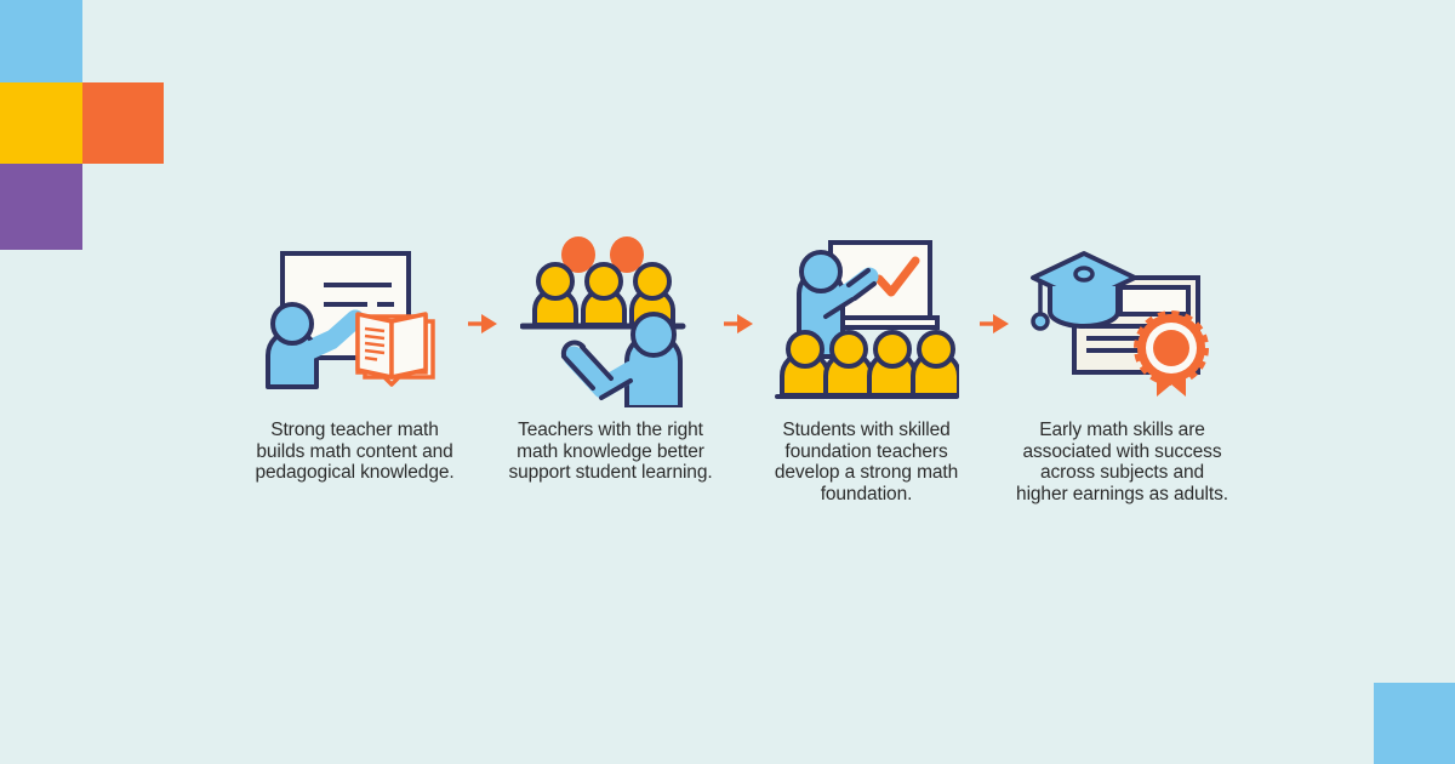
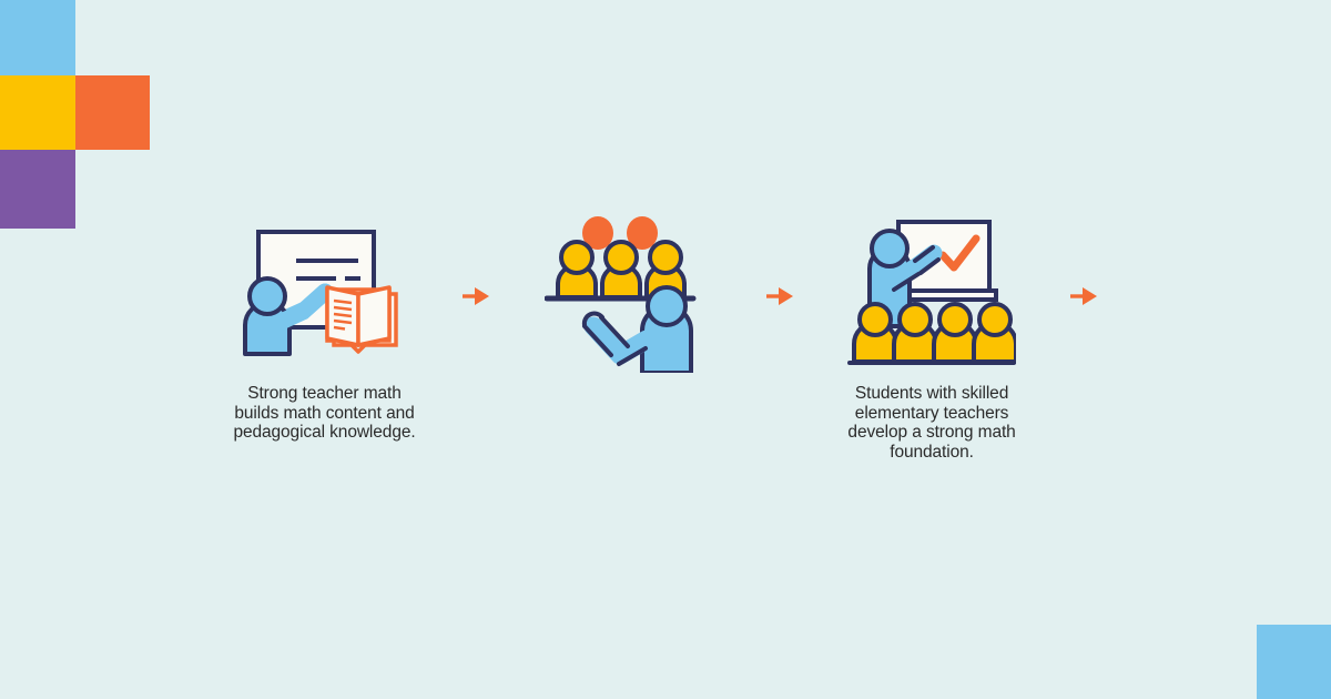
  Strong teacher math builds math content and pedagogical knowledge.
- Teachers with the right math knowledge better support student learning.
- Students with skilled foundation teachers develop a strong math foundation.
+ Students with skilled elementary teachers develop a strong math foundation.
- Early math skills are associated with success across subjects and higher earnings as adults.
